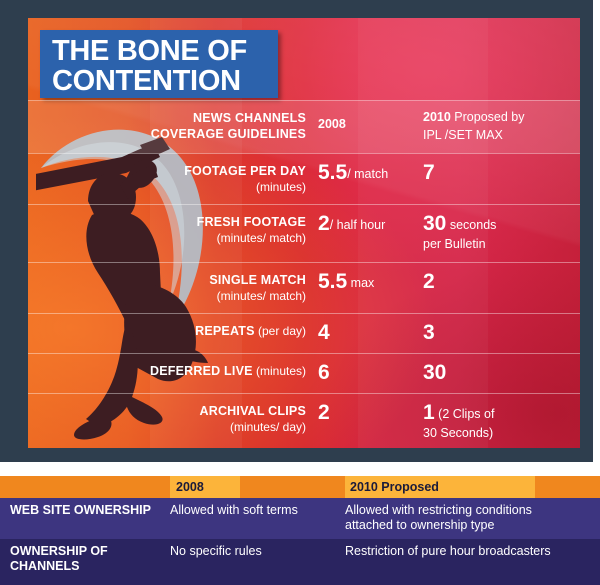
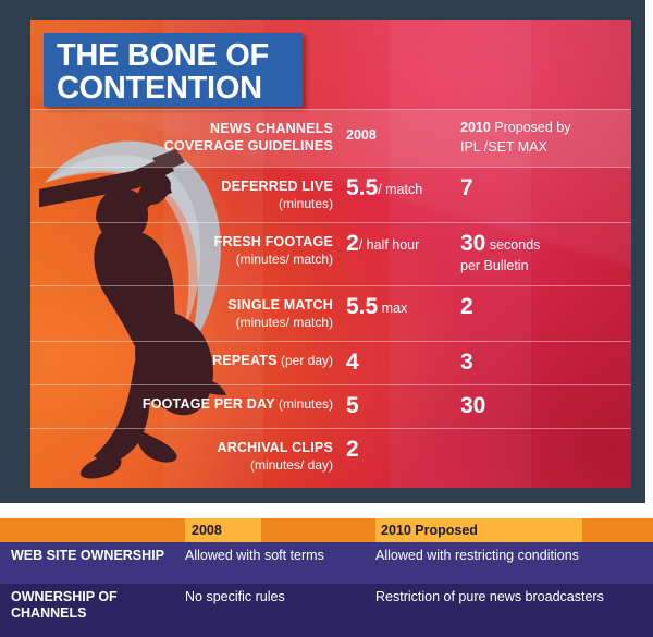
  THE BONE OF
  CONTENTION
  NEWS CHANNELS
  COVERAGE GUIDELINES
  2008
  2010 Proposed by
  IPL /SET MAX
- FOOTAGE PER DAY
+ DEFERRED LIVE
  (minutes)
  5.5/ match
  7
  FRESH FOOTAGE
  (minutes/ match)
  2/ half hour
  30 seconds
  per Bulletin
  SINGLE MATCH
  (minutes/ match)
  5.5 max
  2
  REPEATS (per day)
  4
  3
- DEFERRED LIVE (minutes)
+ FOOTAGE PER DAY (minutes)
- 6
+ 5
  30
  ARCHIVAL CLIPS
  (minutes/ day)
  2
- 1 (2 Clips of
- 30 Seconds)
  2008
  2010 Proposed
  WEB SITE OWNERSHIP
  Allowed with soft terms
  Allowed with restricting conditions
- attached to ownership type
  OWNERSHIP OF
  CHANNELS
  No specific rules
- Restriction of pure hour broadcasters
+ Restriction of pure news broadcasters
